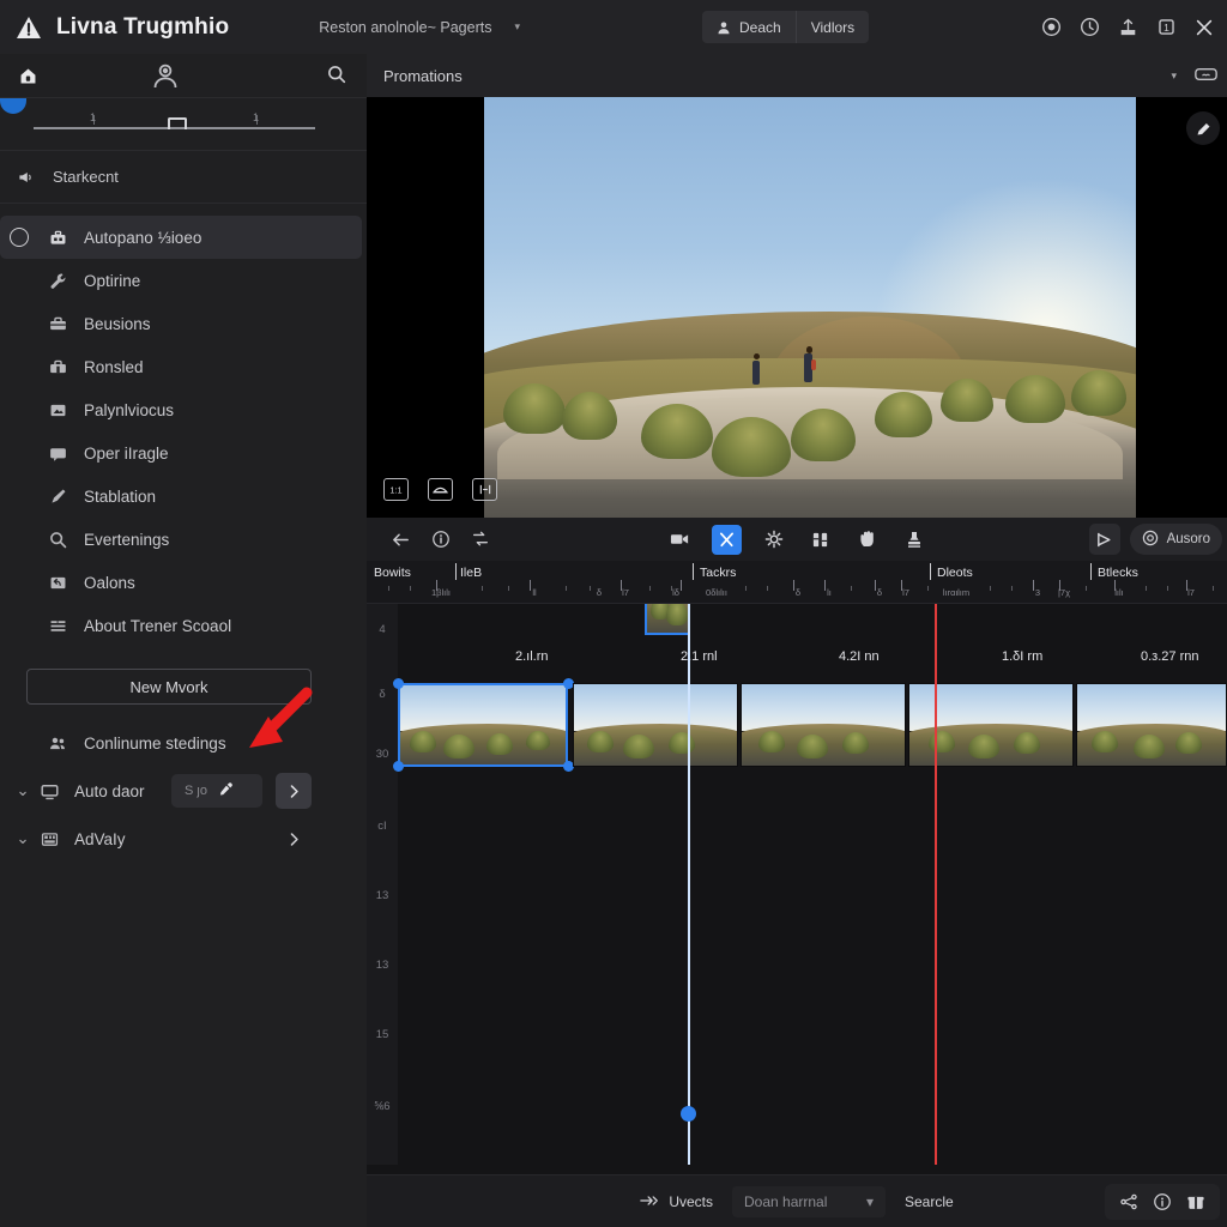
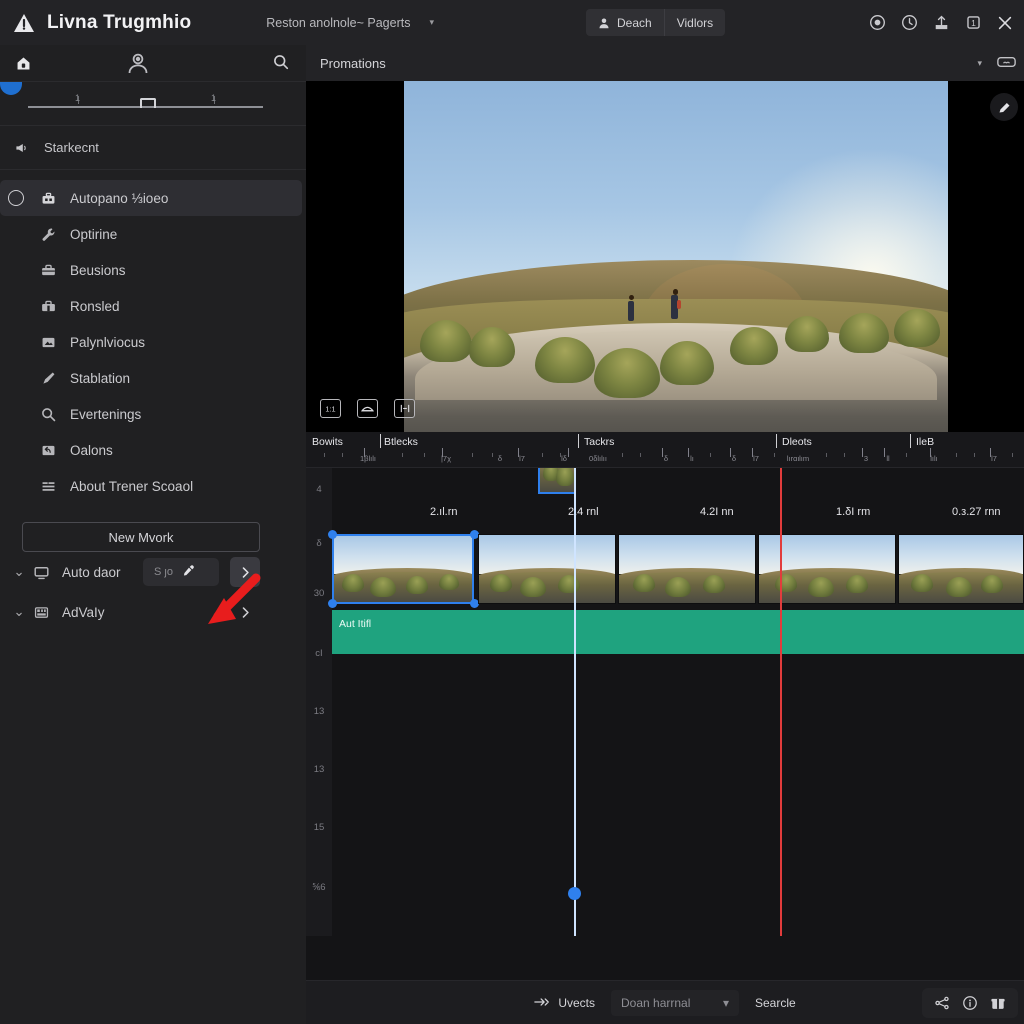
  Livna Trugmhio
  Reston anolnole~ Pagerts
  ▾
  Deach
  Vidlors
  1
  1
  1
  Starkecnt
  Autopano ⅓ioeo
  Optirine
  Beusions
  Ronsled
  Palynlviocus
- Oper iIragle
  Stablation
  Evertenings
  Oalons
  About Trener Scoaol
  New Mvork
- Conlinume stedings
  ⌄
  Auto daor
  S ȷo
  ⌄
  AdVaIy
  Promations
  ▾
  1:1
- Ausoro
  Bowits
- IleB
+ Btlecks
  Tackrs
  Dleots
- Btlecks
+ IleB
  1βlılı
- ll
+ |7χ
  δ
  l7
  lδ
  0δlılıı
  δ
  lı
  δ
  l7
  lırαιlım
  3
- |7χ
+ ll
  lılı
  l7
  4
  δ
  30
  cI
  13
  13
  15
  ⅚6
  2.ıl.rn
- 2.1 rnl
+ 2.4 rnl
  4.2I nn
  1.δI rm
  0.з.27 rnn
+ Aut Itifl
  Uvects
  Doan harrnal
  ▾
  Searcle
